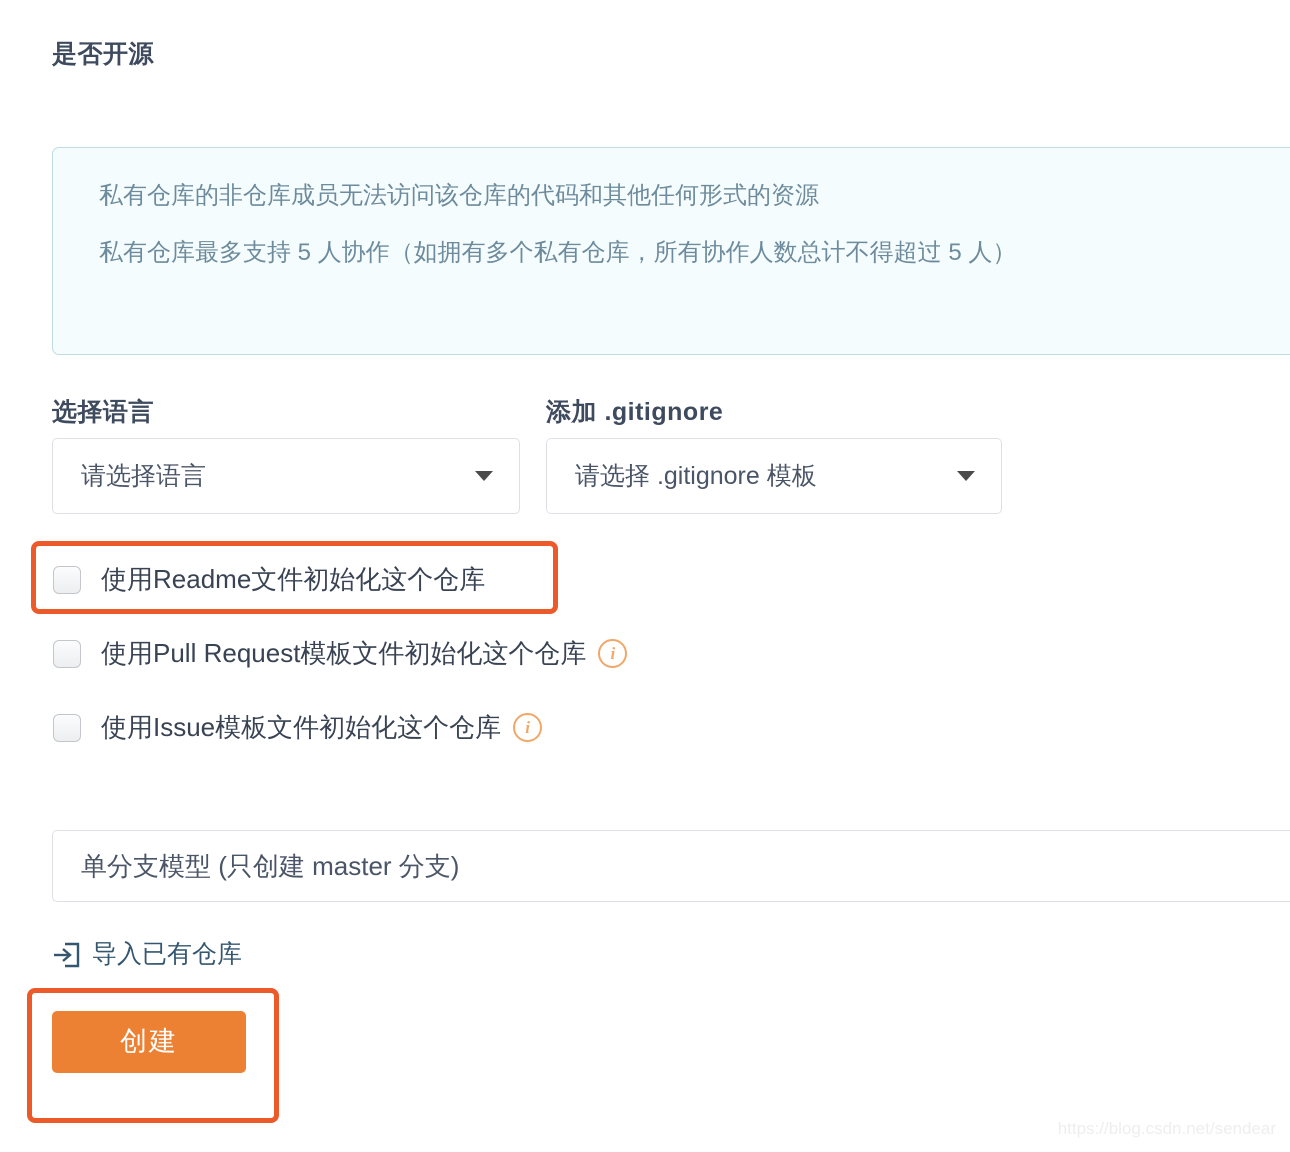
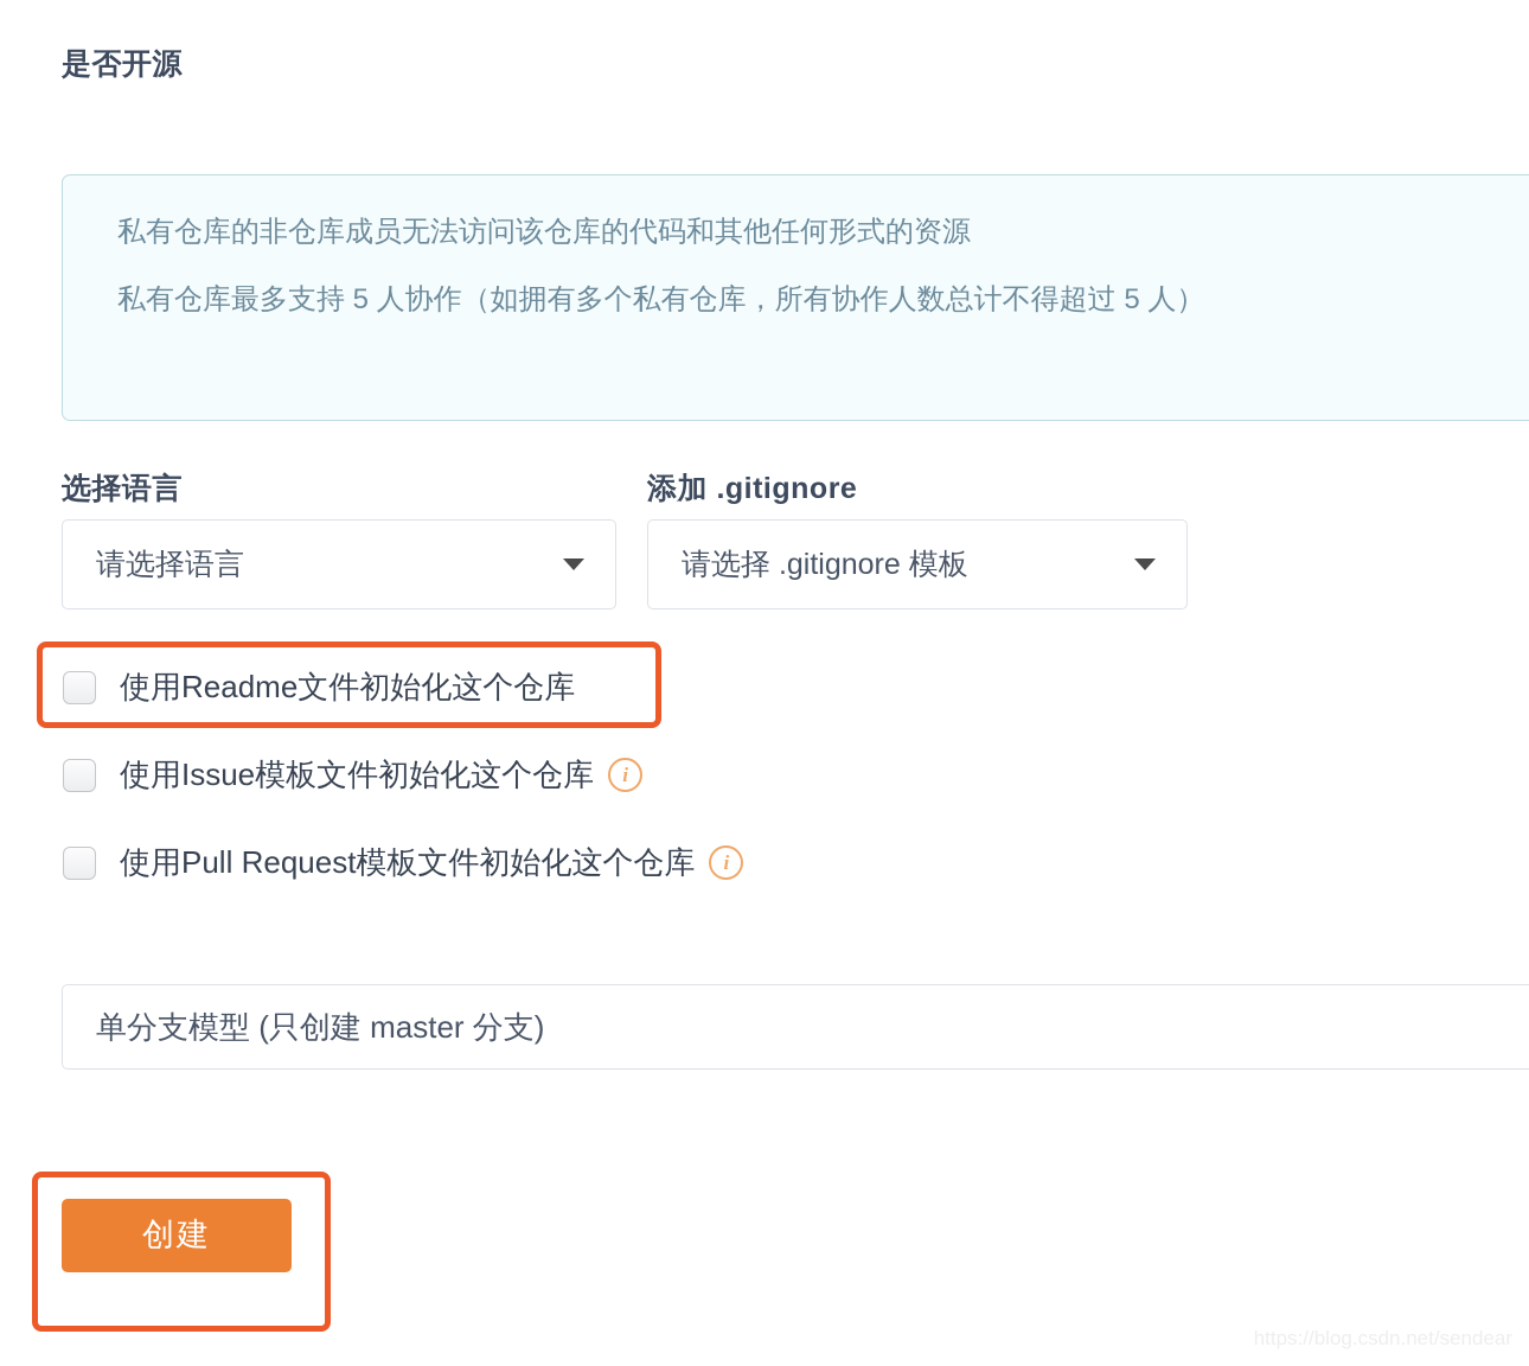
  是否开源
  私有仓库的非仓库成员无法访问该仓库的代码和其他任何形式的资源
  私有仓库最多支持 5 人协作（如拥有多个私有仓库，所有协作人数总计不得超过 5 人）
  选择语言
  请选择语言
  添加 .gitignore
  请选择 .gitignore 模板
  使用Readme文件初始化这个仓库
- 使用Pull Request模板文件初始化这个仓库
+ 使用Issue模板文件初始化这个仓库
  i
- 使用Issue模板文件初始化这个仓库
+ 使用Pull Request模板文件初始化这个仓库
  i
  单分支模型 (只创建 master 分支)
- 导入已有仓库
  创建
